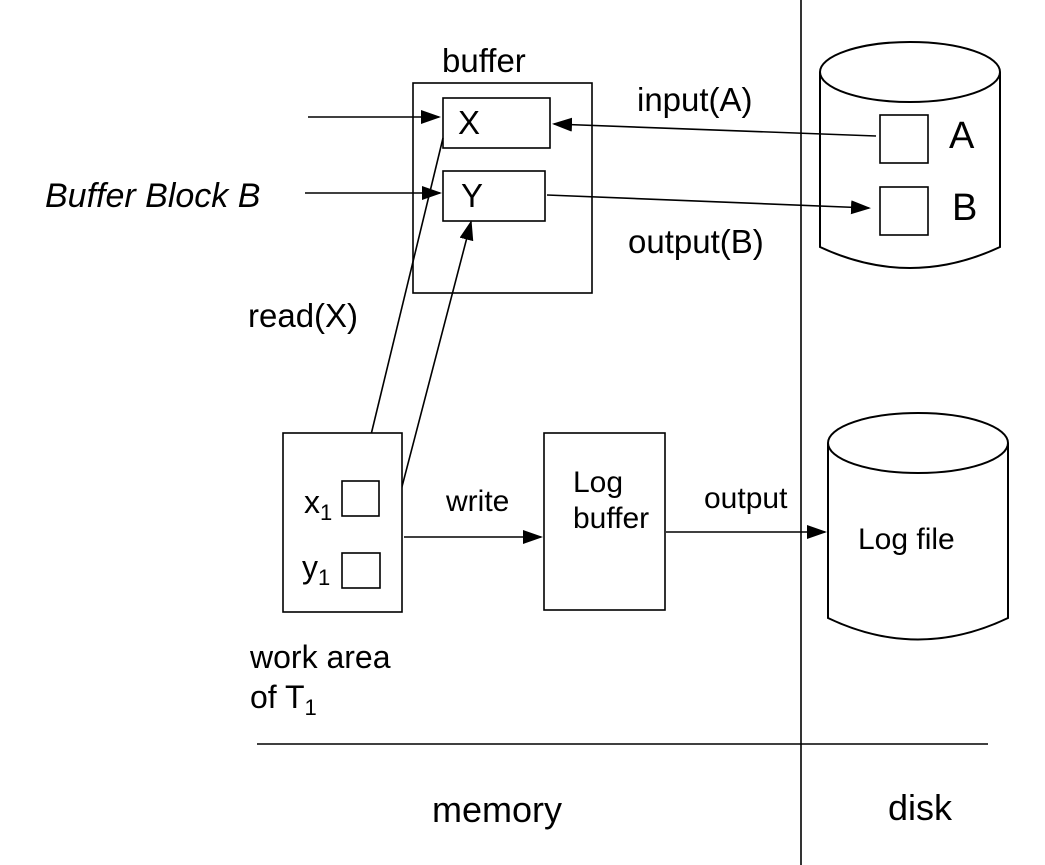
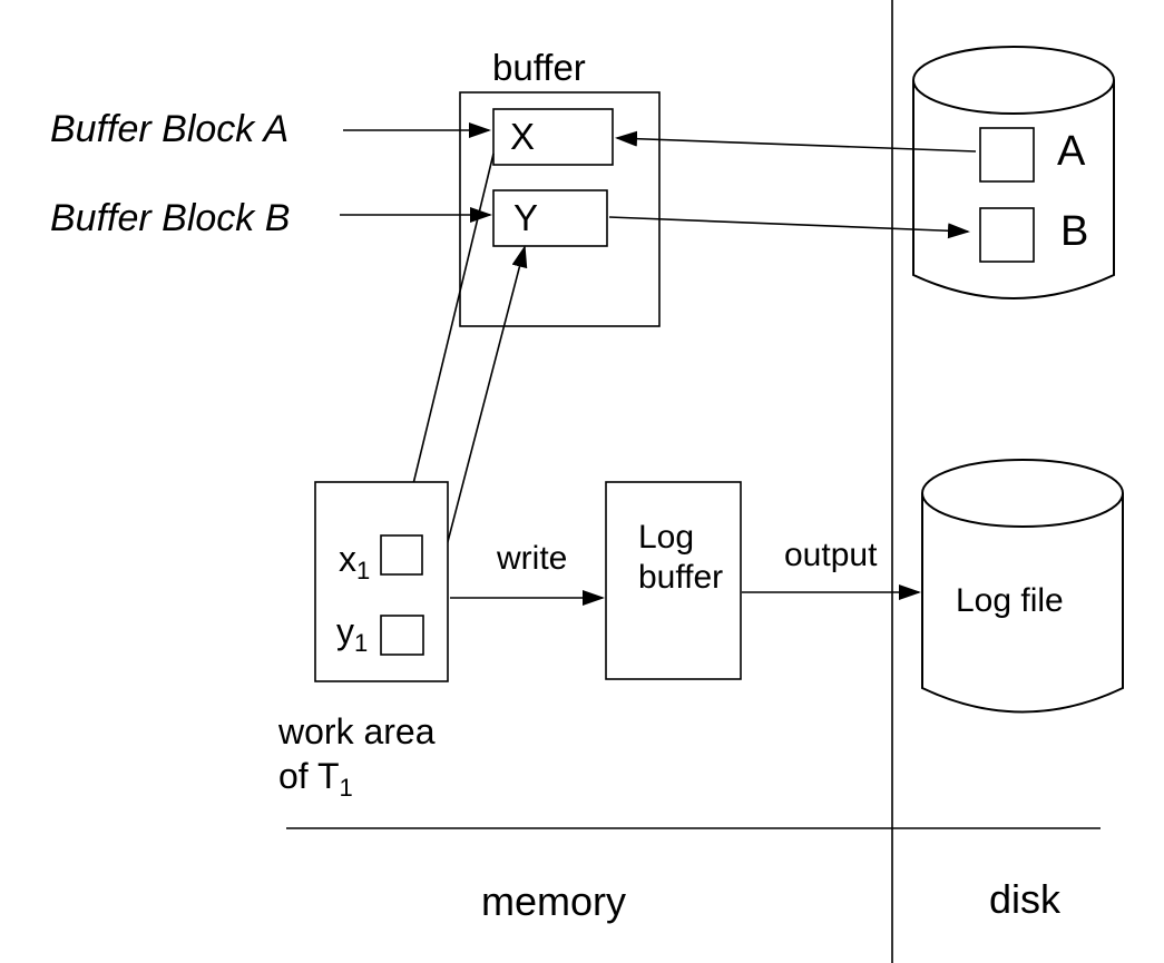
  buffer
  X
  Y
+ Buffer Block A
  Buffer Block B
  A
  B
- input(A)
- output(B)
- read(X)
  x1
  y1
  work area
  of T1
  write
  Log
  buffer
  output
  Log file
  memory
  disk
